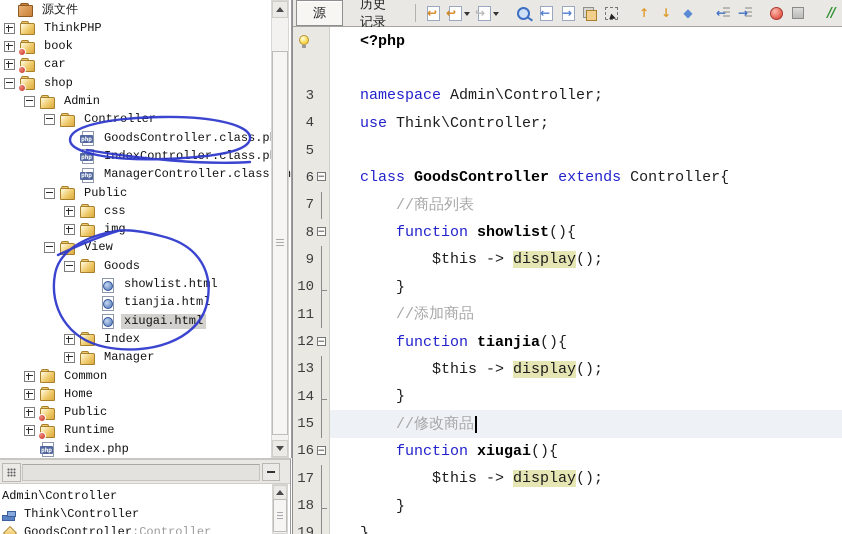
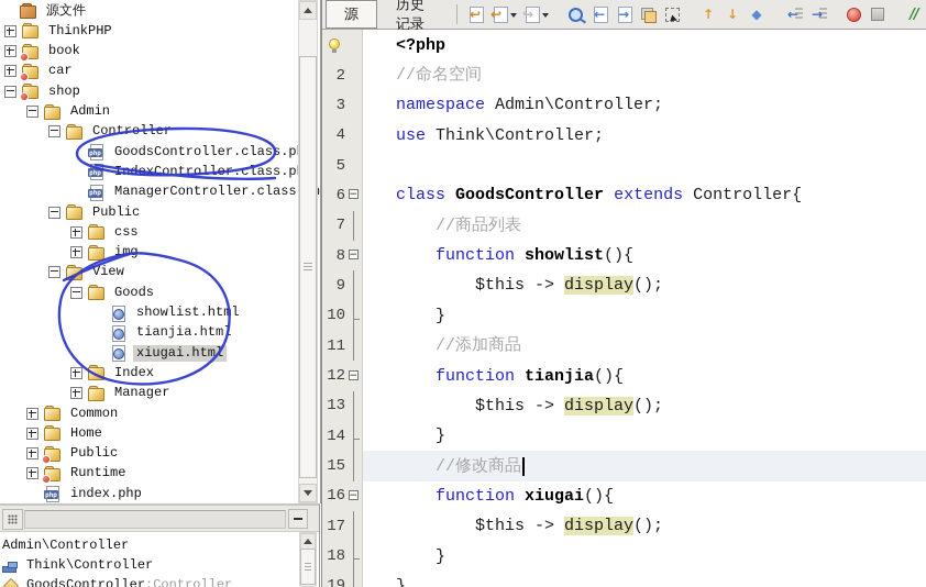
  源文件
  ThinkPHP
  book
  car
  shop
  Admin
  Contler
  GoodsController.class.p
  ManagerController.class
  Public
  css
  img
  View
  Goods
  showlist.html
  tianjia.htm
  xiugai.htm
  Index
  Manager
  Common
  Home
  Public
  Runtime
  index.php
  Admin\Controller
  Think\Controller
  GoodsController
  :Controller
  源
  历史记录
  ↩
  ↩
  ↪
  ←
  →
  ↑
  ↓
  ◆
  ←
  →
  //
  <?php
+ 2
+ //命名空间
  3
  namespace
  Admin\Controller;
  4
  use
  Think\Controller;
  5
  6
  class
  GoodsController
  extends
  Controller{
  7
  //商品列表
  8
  function
  showlist
  (){
  9
  $this ->
  display
  ();
  10
  }
  11
  //添加商品
  12
  function
  tianjia
  (){
  13
  $this ->
  display
  ();
  14
  }
  15
  //修改商品
  16
  function
  xiugai
  (){
  17
  $this ->
  display
  ();
  18
  }
  19
  }
